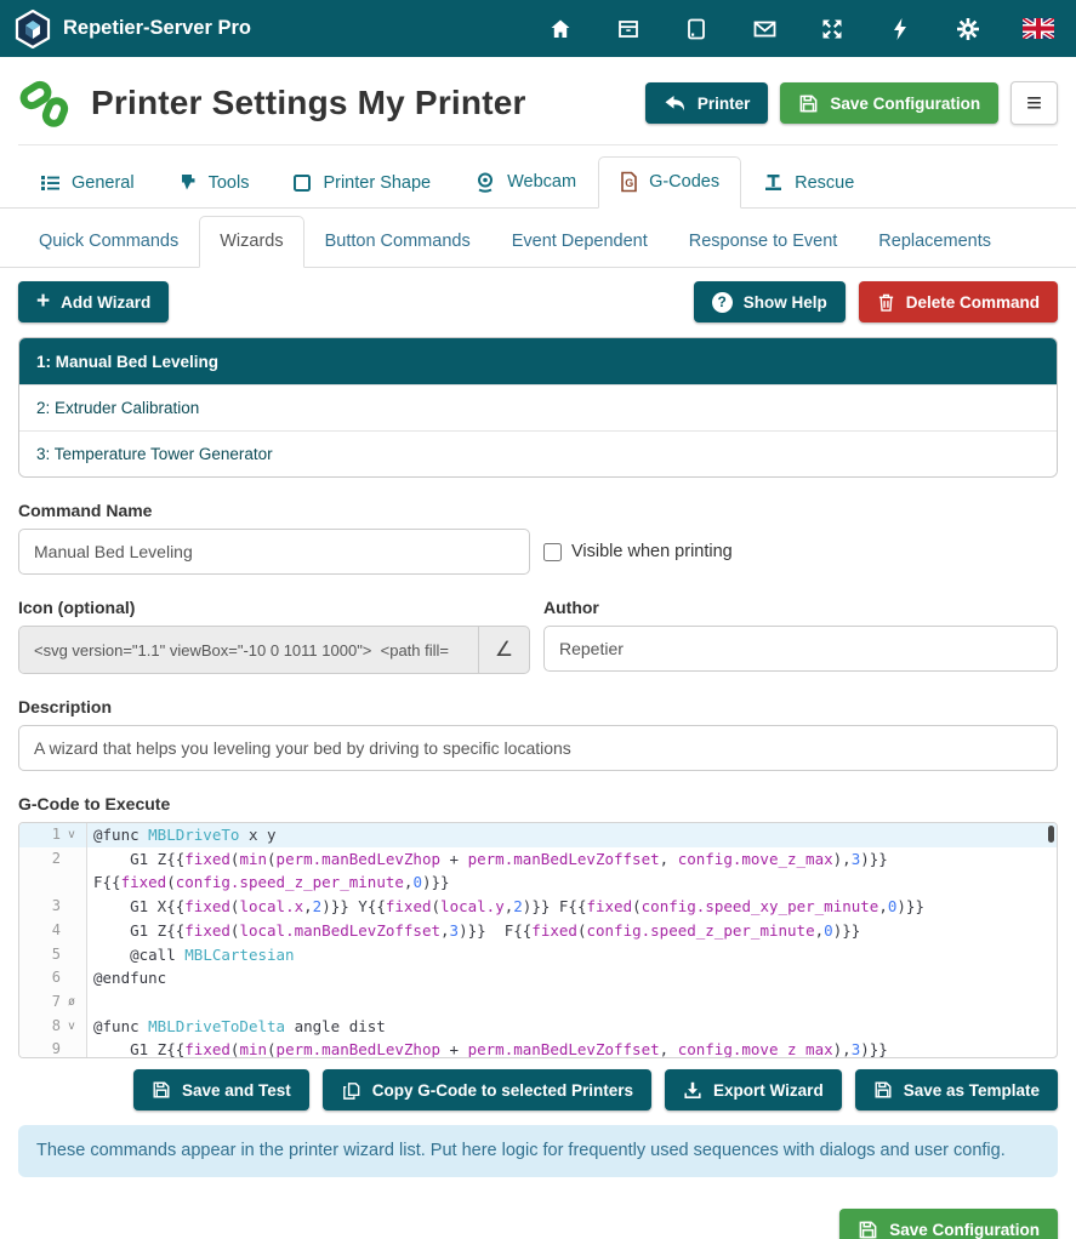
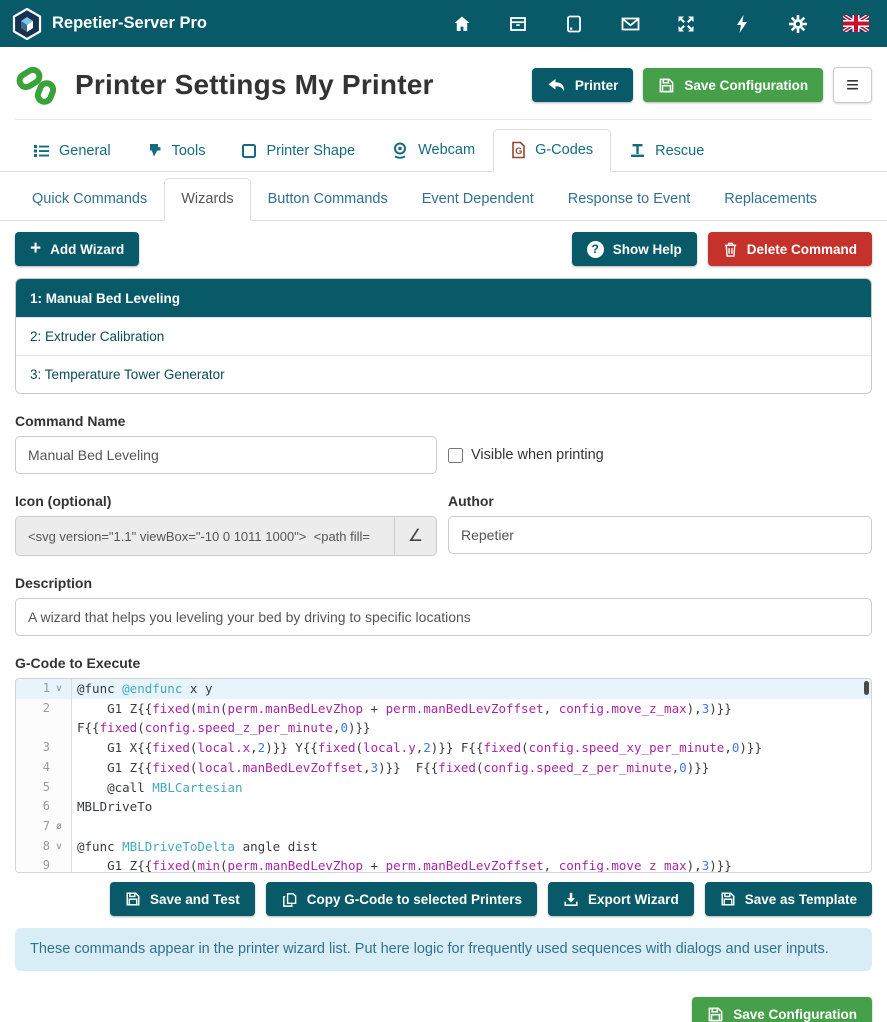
  Repetier-Server Pro
  Printer Settings My Printer
  Printer
  Save Configuration
  ≡
  General
  Tools
  Printer Shape
  Webcam
  G
  G-Codes
  Rescue
  Quick Commands
  Wizards
  Button Commands
  Event Dependent
  Response to Event
  Replacements
  +
  Add Wizard
  ?
  Show Help
  Delete Command
  1: Manual Bed Leveling
  2: Extruder Calibration
  3: Temperature Tower Generator
  Command Name
  Manual Bed Leveling
  Visible when printing
  Icon (optional)
  <svg version="1.1" viewBox="-10 0 1011 1000"> <path fill=
  ∠
  Author
  Repetier
  Description
  A wizard that helps you leveling your bed by driving to specific locations
  G-Code to Execute
  1
  v
- @func MBLDriveTo x y
+ @func @endfunc x y
  2
  G1 Z{{fixed(min(perm.manBedLevZhop + perm.manBedLevZoffset, config.move_z_max),3)}}
  F{{fixed(config.speed_z_per_minute,0)}}
  3
  G1 X{{fixed(local.x,2)}} Y{{fixed(local.y,2)}} F{{fixed(config.speed_xy_per_minute,0)}}
  4
  G1 Z{{fixed(local.manBedLevZoffset,3)}} F{{fixed(config.speed_z_per_minute,0)}}
  5
  @call MBLCartesian
  6
- @endfunc
+ MBLDriveTo
  7
  ø
  8
  v
  @func MBLDriveToDelta angle dist
  9
  G1 Z{{fixed(min(perm.manBedLevZhop + perm.manBedLevZoffset, config.move_z_max),3)}}
  Save and Test
  Copy G-Code to selected Printers
  Export Wizard
  Save as Template
- These commands appear in the printer wizard list. Put here logic for frequently used sequences with dialogs and user config.
+ These commands appear in the printer wizard list. Put here logic for frequently used sequences with dialogs and user inputs.
  Save Configuration
